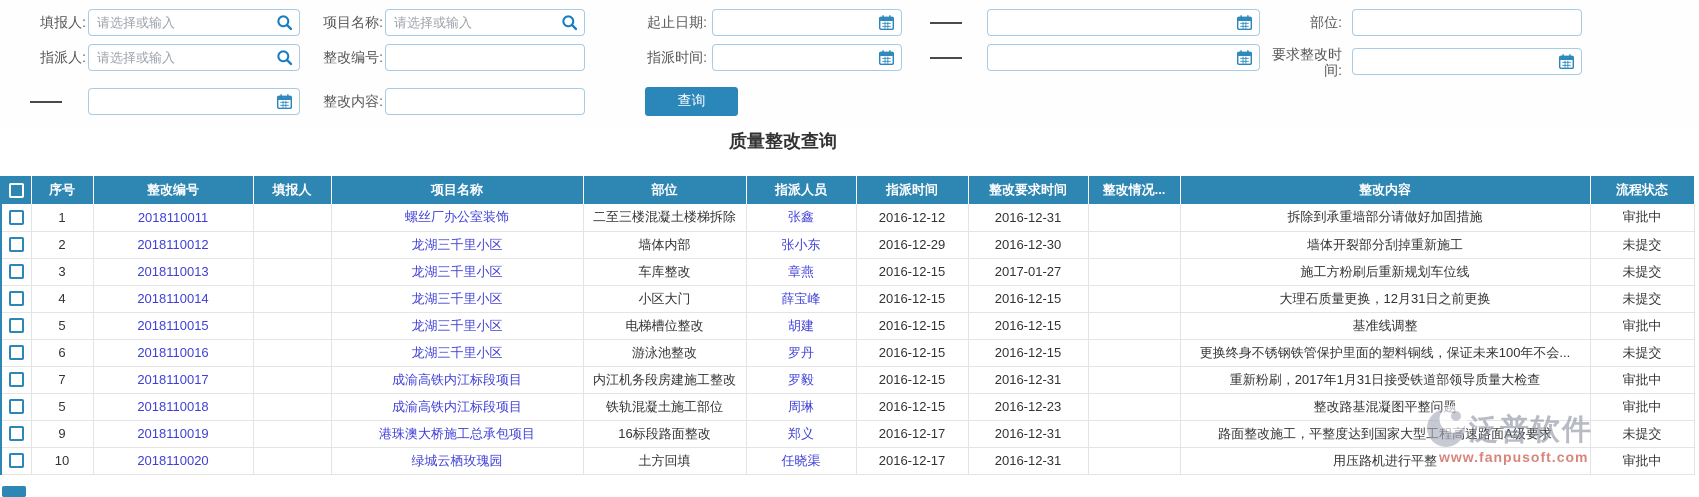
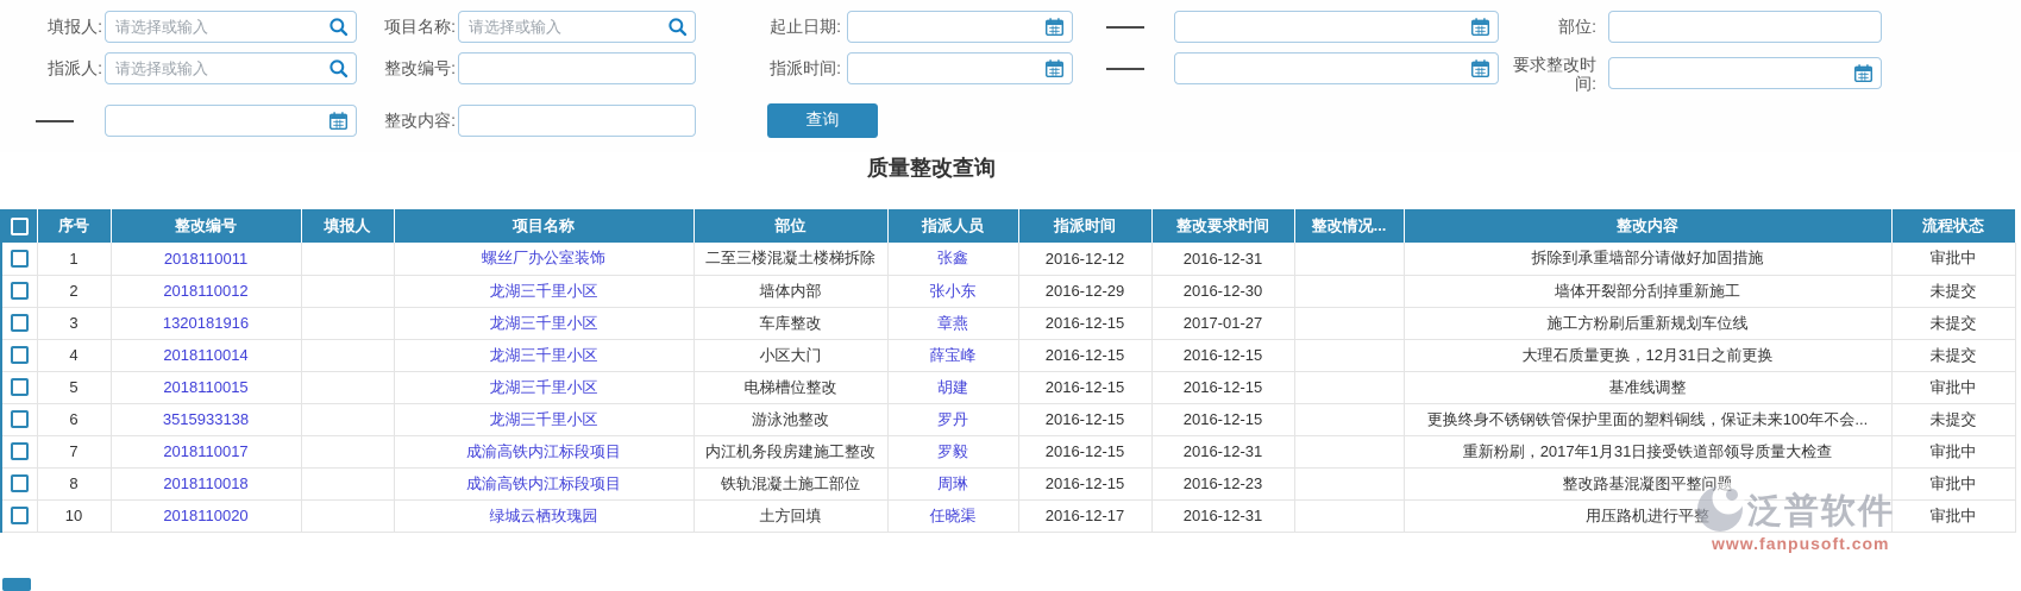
  填报人:
  请选择或输入
  项目名称:
  请选择或输入
  起止日期:
  部位:
  指派人:
  请选择或输入
  整改编号:
  指派时间:
  要求整改时间:
  整改内容:
  查询
  质量整改查询
  	序号	整改编号	填报人	项目名称	部位	指派人员	指派时间	整改要求时间	整改情况...	整改内容	流程状态
  	1	2018110011		螺丝厂办公室装饰	二至三楼混凝土楼梯拆除	张鑫	2016-12-12	2016-12-31		拆除到承重墙部分请做好加固措施	审批中
  	2	2018110012		龙湖三千里小区	墙体内部	张小东	2016-12-29	2016-12-30		墙体开裂部分刮掉重新施工	未提交
- 	3	2018110013		龙湖三千里小区	车库整改	章燕	2016-12-15	2017-01-27		施工方粉刷后重新规划车位线	未提交
+ 	3	1320181916		龙湖三千里小区	车库整改	章燕	2016-12-15	2017-01-27		施工方粉刷后重新规划车位线	未提交
  	4	2018110014		龙湖三千里小区	小区大门	薛宝峰	2016-12-15	2016-12-15		大理石质量更换，12月31日之前更换	未提交
  	5	2018110015		龙湖三千里小区	电梯槽位整改	胡建	2016-12-15	2016-12-15		基准线调整	审批中
- 	6	2018110016		龙湖三千里小区	游泳池整改	罗丹	2016-12-15	2016-12-15		更换终身不锈钢铁管保护里面的塑料铜线，保证未来100年不会...	未提交
+ 	6	3515933138		龙湖三千里小区	游泳池整改	罗丹	2016-12-15	2016-12-15		更换终身不锈钢铁管保护里面的塑料铜线，保证未来100年不会...	未提交
  	7	2018110017		成渝高铁内江标段项目	内江机务段房建施工整改	罗毅	2016-12-15	2016-12-31		重新粉刷，2017年1月31日接受铁道部领导质量大检查	审批中
- 	5	2018110018		成渝高铁内江标段项目	铁轨混凝土施工部位	周琳	2016-12-15	2016-12-23		整改路基混凝图平整问题	审批中
+ 	8	2018110018		成渝高铁内江标段项目	铁轨混凝土施工部位	周琳	2016-12-15	2016-12-23		整改路基混凝图平整问题	审批中
- 	9	2018110019		港珠澳大桥施工总承包项目	16标段路面整改	郑义	2016-12-17	2016-12-31		路面整改施工，平整度达到国家大型工程高速路面A级要求	未提交
  	10	2018110020		绿城云栖玫瑰园	土方回填	任晓渠	2016-12-17	2016-12-31		用压路机进行平整	审批中
  泛普软件
  www.fanpusoft.com
